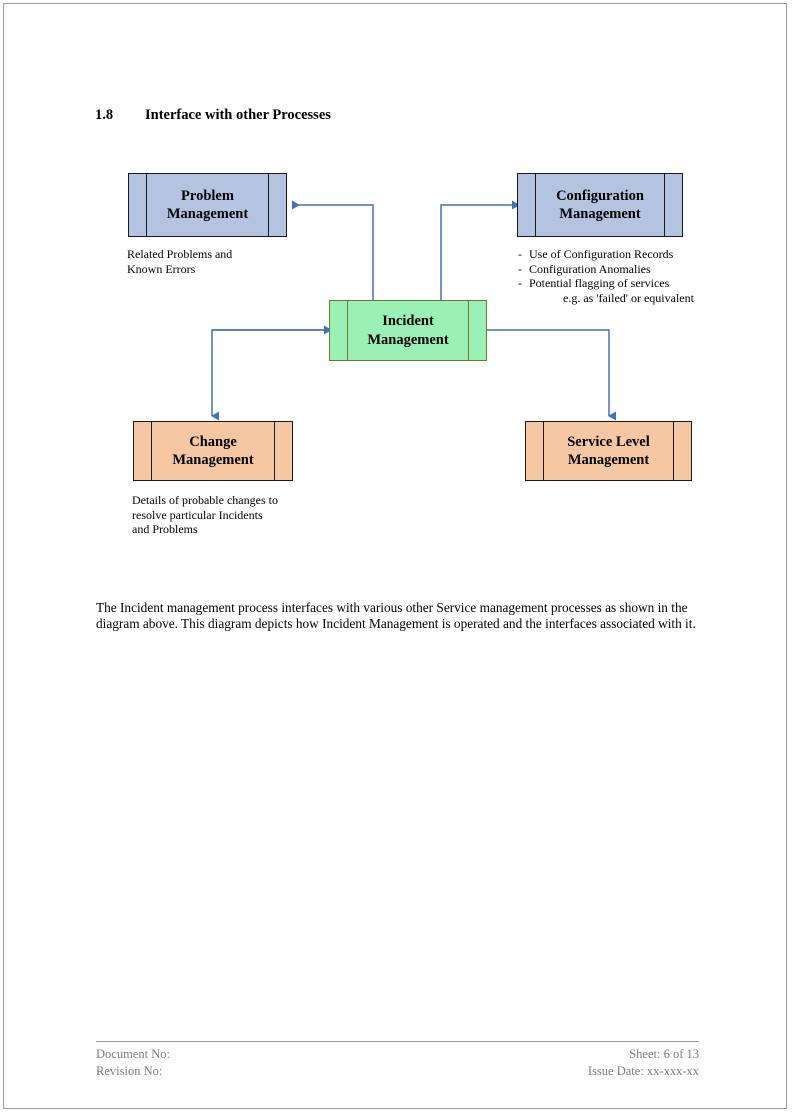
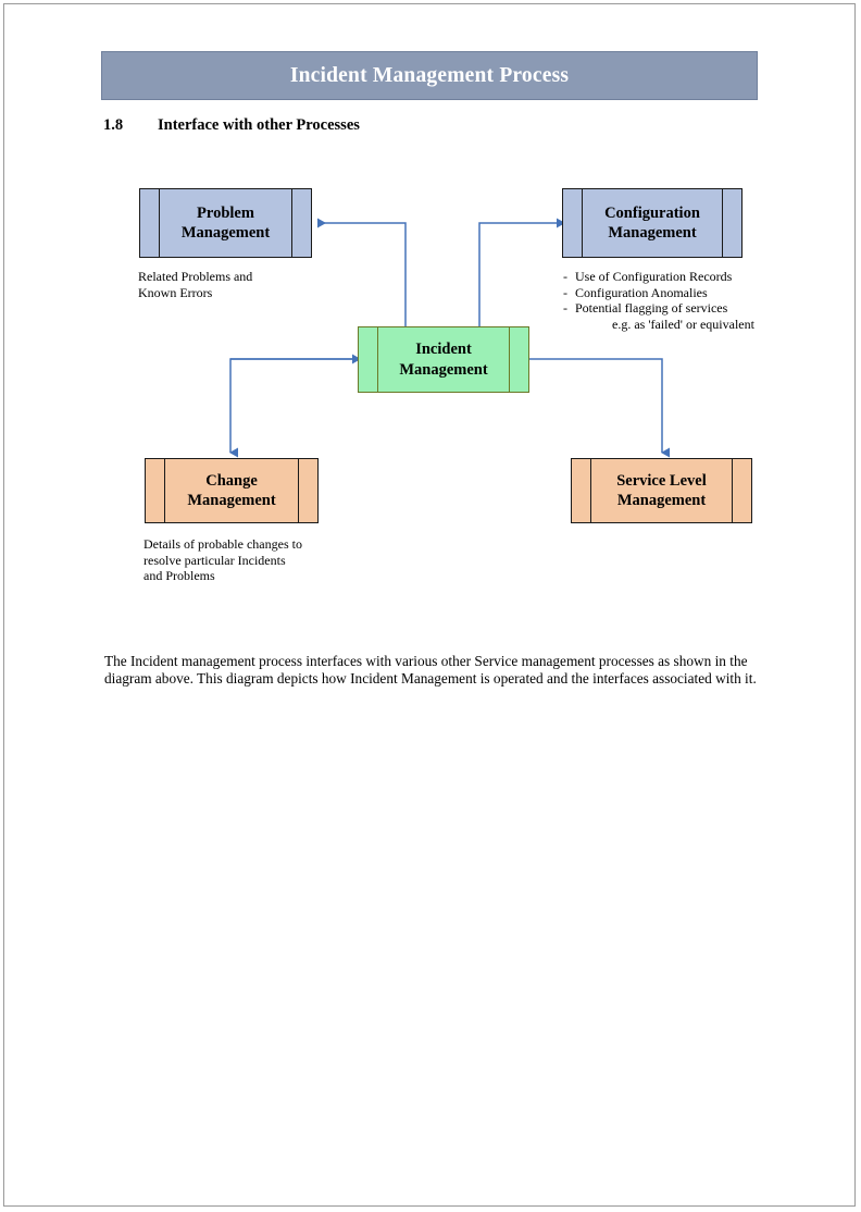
+ Incident Management Process
  1.8 Interface with other Processes
  Problem
  Management
  Configuration
  Management
  Incident
  Management
  Change
  Management
  Service Level
  Management
  Related Problems and
  Known Errors
  Details of probable changes to
  resolve particular Incidents
  and Problems
  -
  Use of Configuration Records
  -
  Configuration Anomalies
  -
  Potential flagging of services
  e.g. as 'failed' or equivalent
  The Incident management process interfaces with various other Service management processes as shown in the diagram above. This diagram depicts how Incident Management is operated and the interfaces associated with it.
- Document No:
- Sheet: 6 of 13
- Revision No:
- Issue Date: xx-xxx-xx
